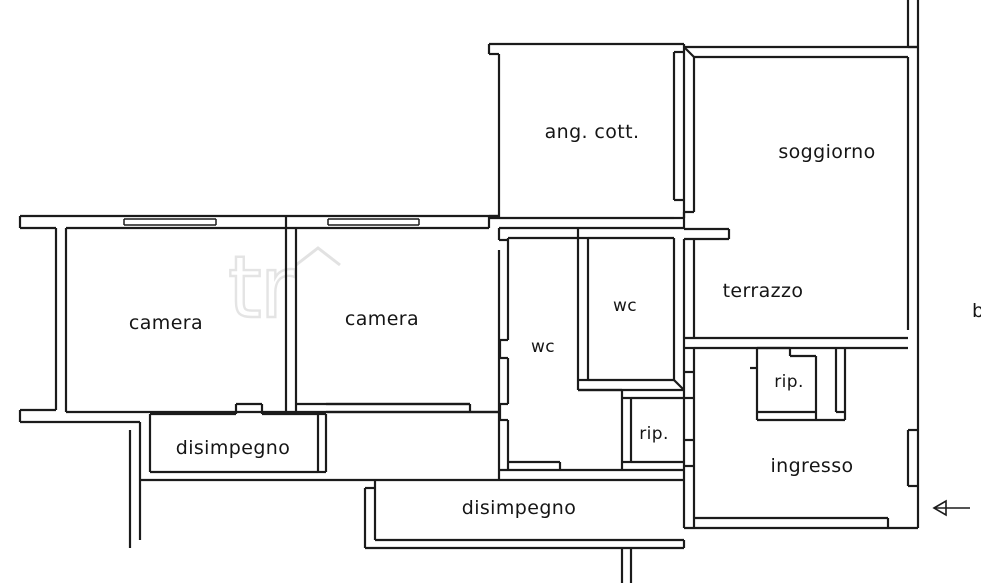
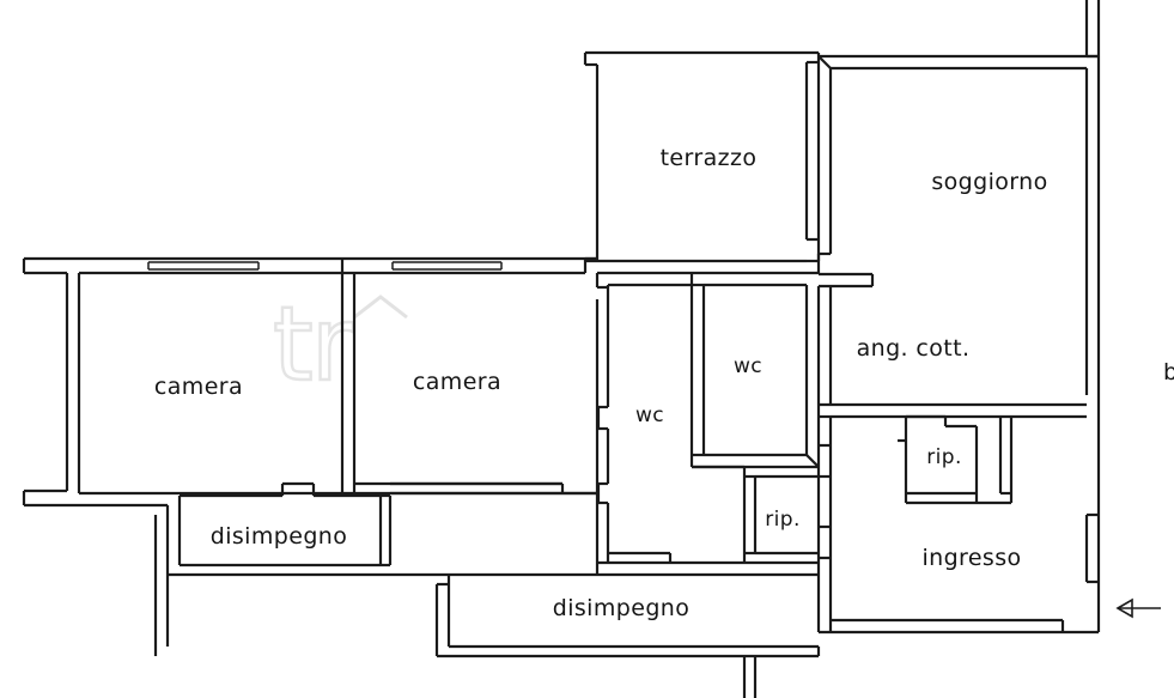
  tr
  camera
  camera
- ang. cott.
+ terrazzo
  soggiorno
- terrazzo
+ ang. cott.
  wc
  wc
  rip.
  rip.
  ingresso
  disimpegno
  disimpegno
  b
